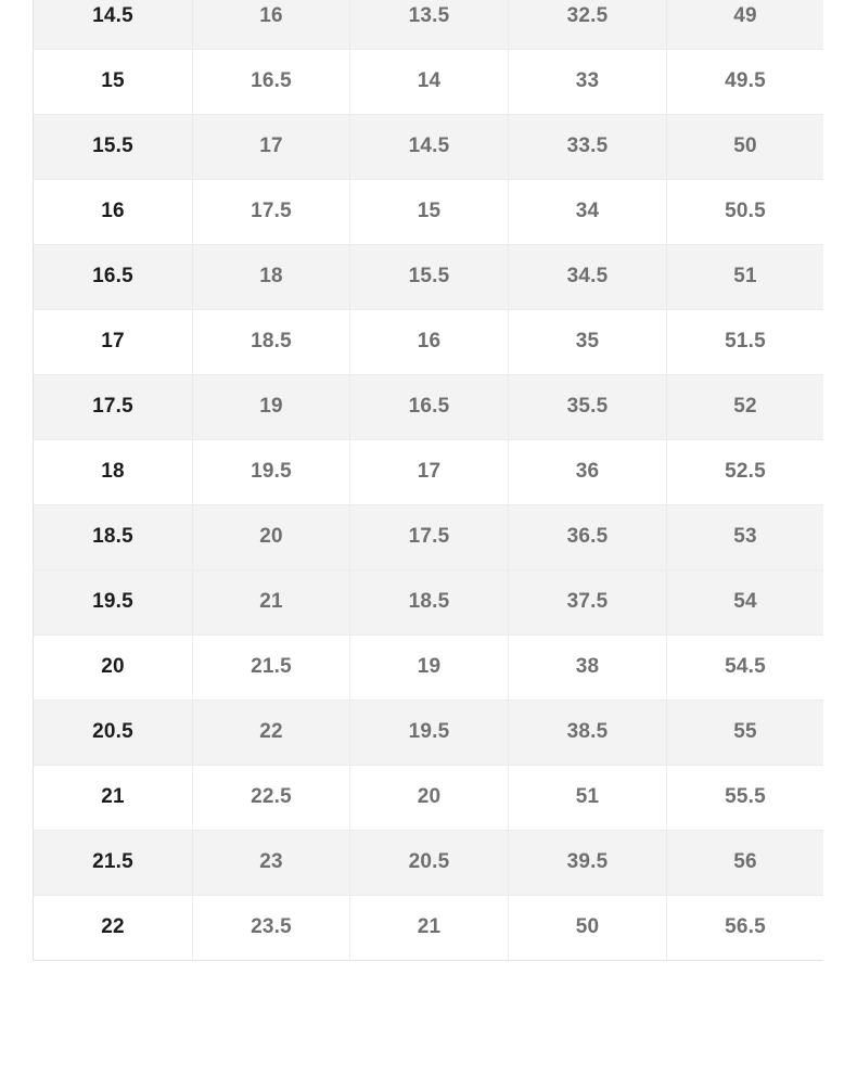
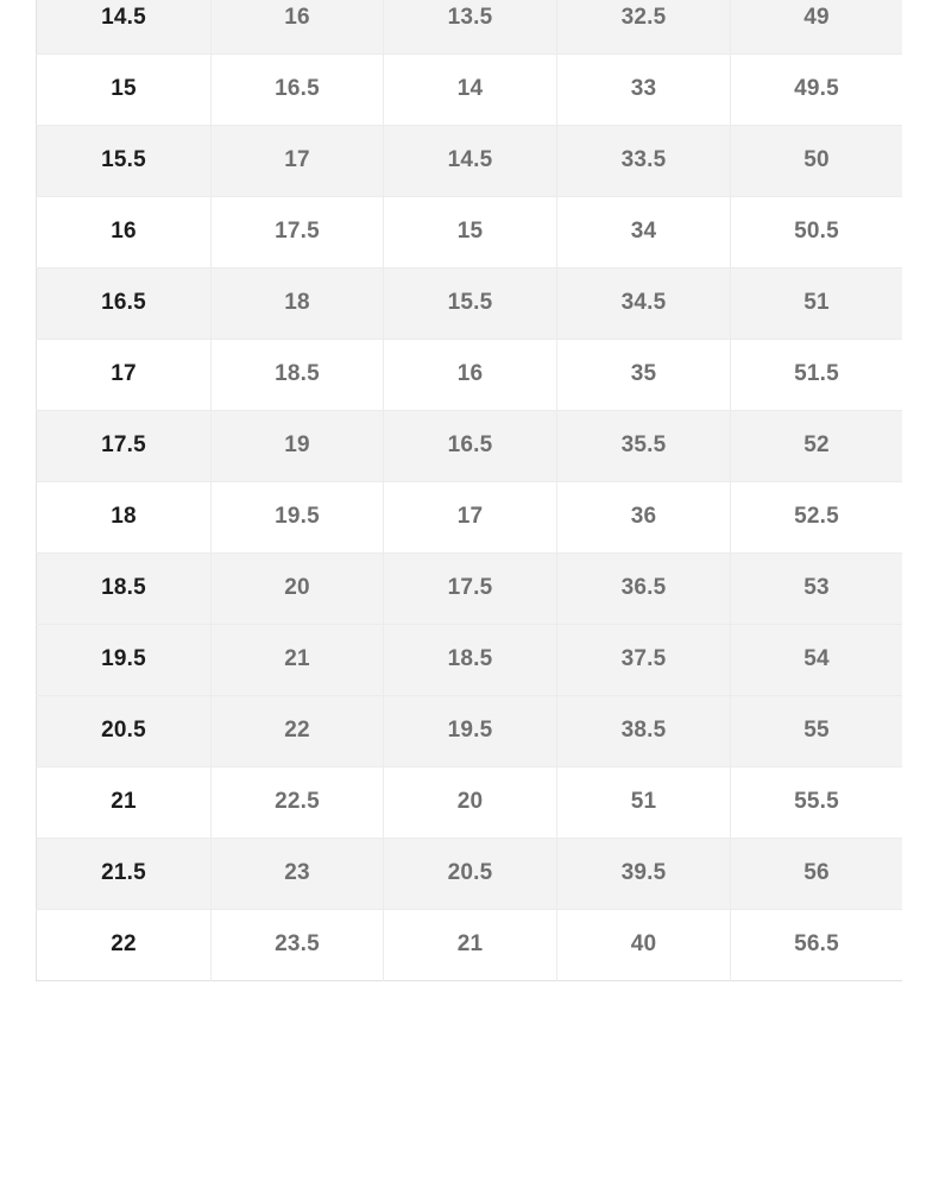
  14.5	16	13.5	32.5	49
  15	16.5	14	33	49.5
  15.5	17	14.5	33.5	50
  16	17.5	15	34	50.5
  16.5	18	15.5	34.5	51
  17	18.5	16	35	51.5
  17.5	19	16.5	35.5	52
  18	19.5	17	36	52.5
  18.5	20	17.5	36.5	53
  19.5	21	18.5	37.5	54
- 20	21.5	19	38	54.5
  20.5	22	19.5	38.5	55
  21	22.5	20	51	55.5
  21.5	23	20.5	39.5	56
- 22	23.5	21	50	56.5
+ 22	23.5	21	40	56.5
